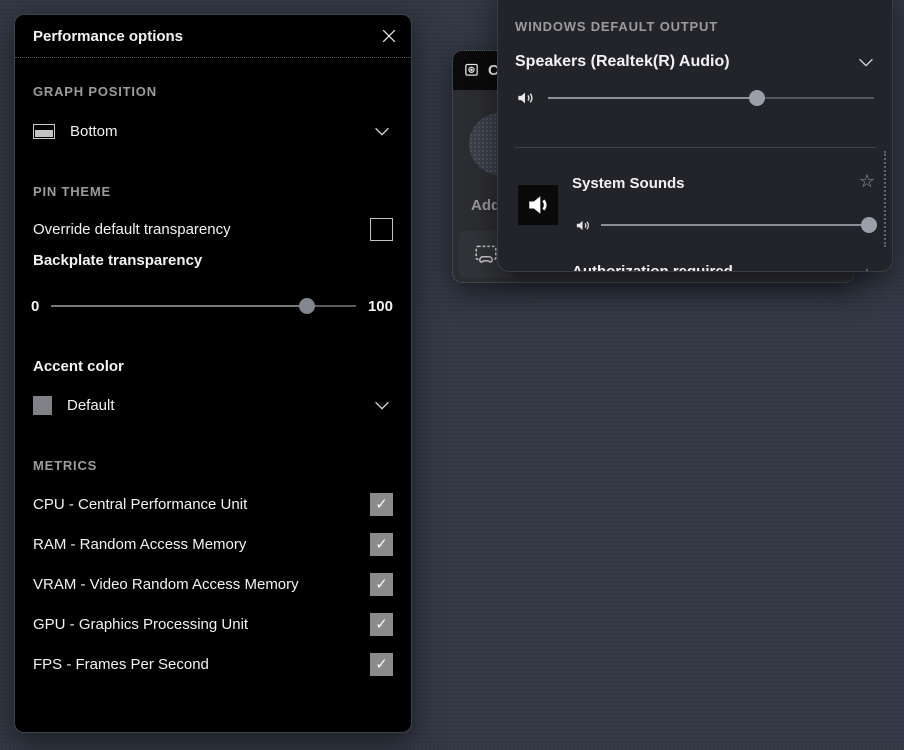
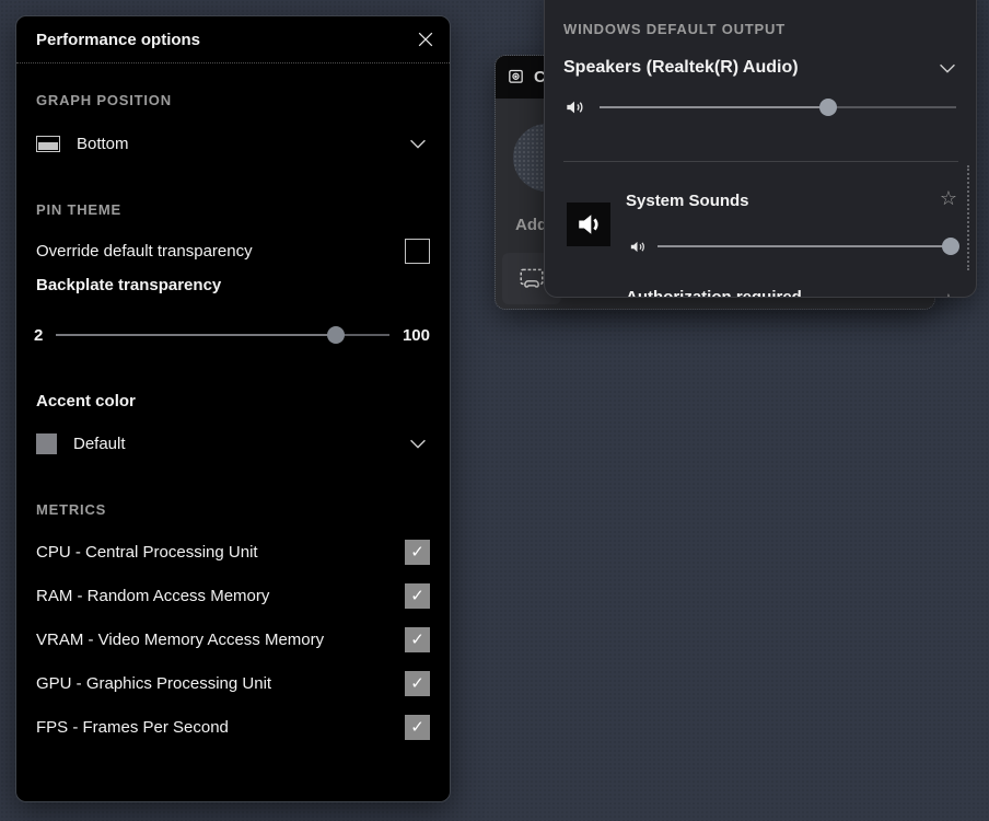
  C
  Add
  WINDOWS DEFAULT OUTPUT
  Speakers (Realtek(R) Audio)
  System Sounds
  ☆
  Performance options
  GRAPH POSITION
  Bottom
  PIN THEME
  Override default transparency
  Backplate transparency
- 0
+ 2
  100
  Accent color
  Default
  METRICS
- CPU - Central Performance Unit
+ CPU - Central Processing Unit
  ✓
  RAM - Random Access Memory
  ✓
- VRAM - Video Random Access Memory
+ VRAM - Video Memory Access Memory
  ✓
  GPU - Graphics Processing Unit
  ✓
  FPS - Frames Per Second
  ✓
